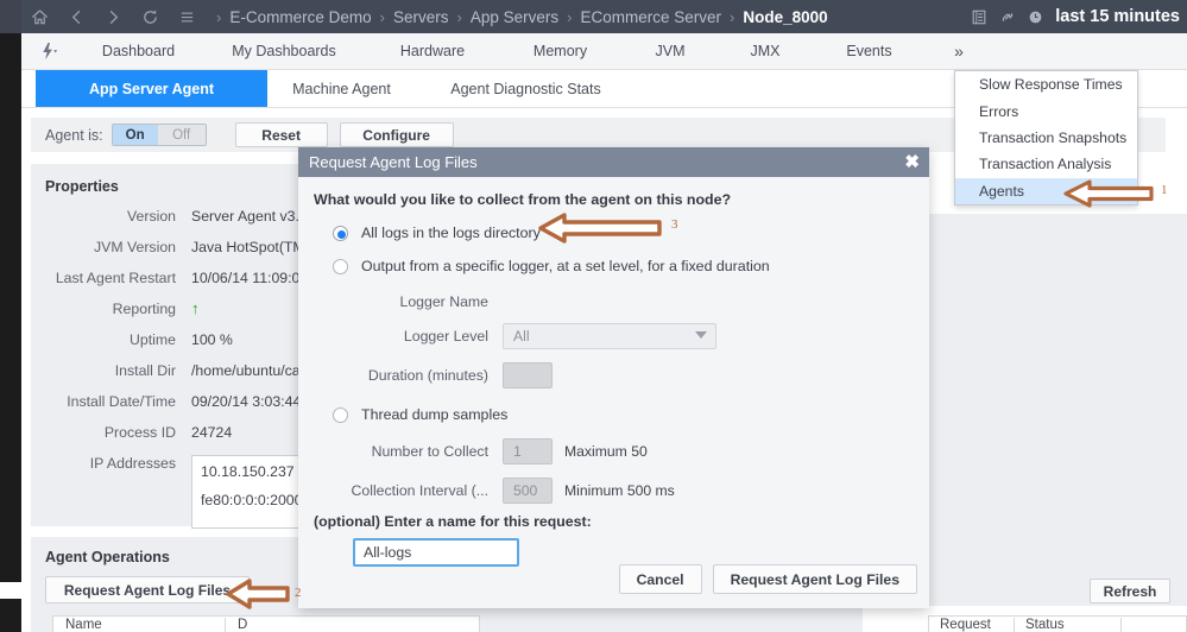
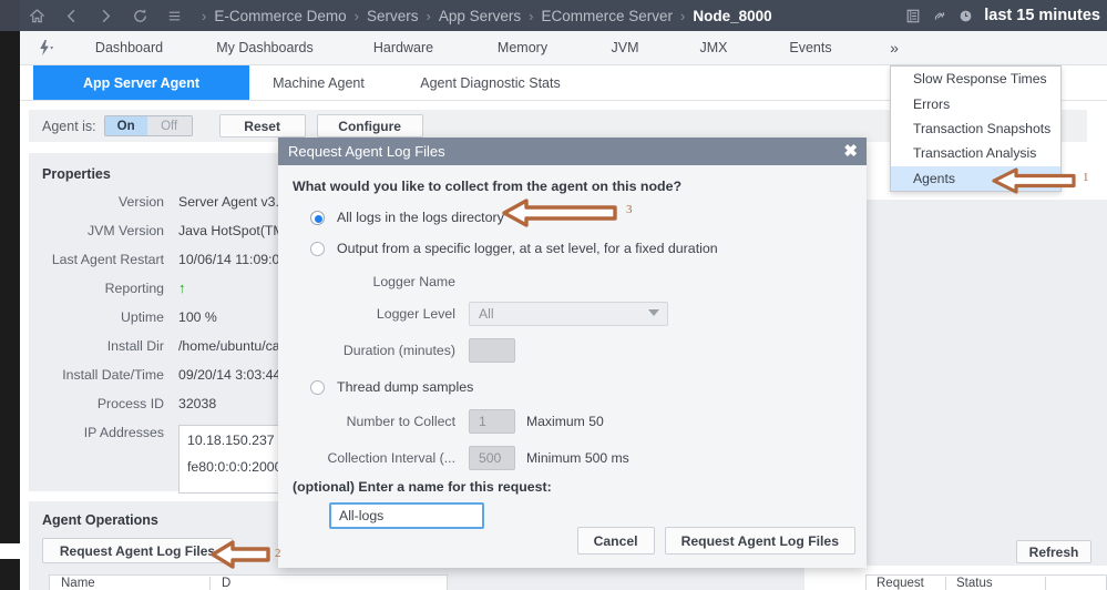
  ›
  E-Commerce Demo
  ›
  Servers
  ›
  App Servers
  ›
  ECommerce Server
  ›
  Node_8000
  last 15 minutes
  Dashboard
  My Dashboards
  Hardware
  Memory
  JVM
  JMX
  Events
  »
  App Server Agent
  Machine Agent
  Agent Diagnostic Stats
  Refresh
  Request
  Status
  Agent is:
  On
  Off
  Reset
  Configure
  Properties
  Version
  JVM Version
  Java HotSpot(T
  Last Agent Restart
  10/06/14 11:09:0
  Reporting
  ↑
  Uptime
  100 %
  Install Dir
  /home/ubuntu/ca
  Install Date/Time
  09/20/14 3:03:44
  Process ID
- 24724
+ 32038
  IP Addresses
  10.18.150.237
  Agent Operations
  Request Agent Log Files
  Name
  D
  Slow Response Times
  Errors
  Transaction Snapshots
  Transaction Analysis
  Agents
  Request Agent Log Files
  ✖
  What would you like to collect from the agent on this node?
  All logs in the logs directory
  Output from a specific logger, at a set level, for a fixed duration
  Logger Name
  Logger Level
  All
  Duration (minutes)
  Thread dump samples
  Number to Collect
  1
  Maximum 50
  Collection Interval (...
  500
  Minimum 500 ms
  (optional) Enter a name for this request:
  All-logs
  Cancel
  Request Agent Log Files
  1
  2
  3
